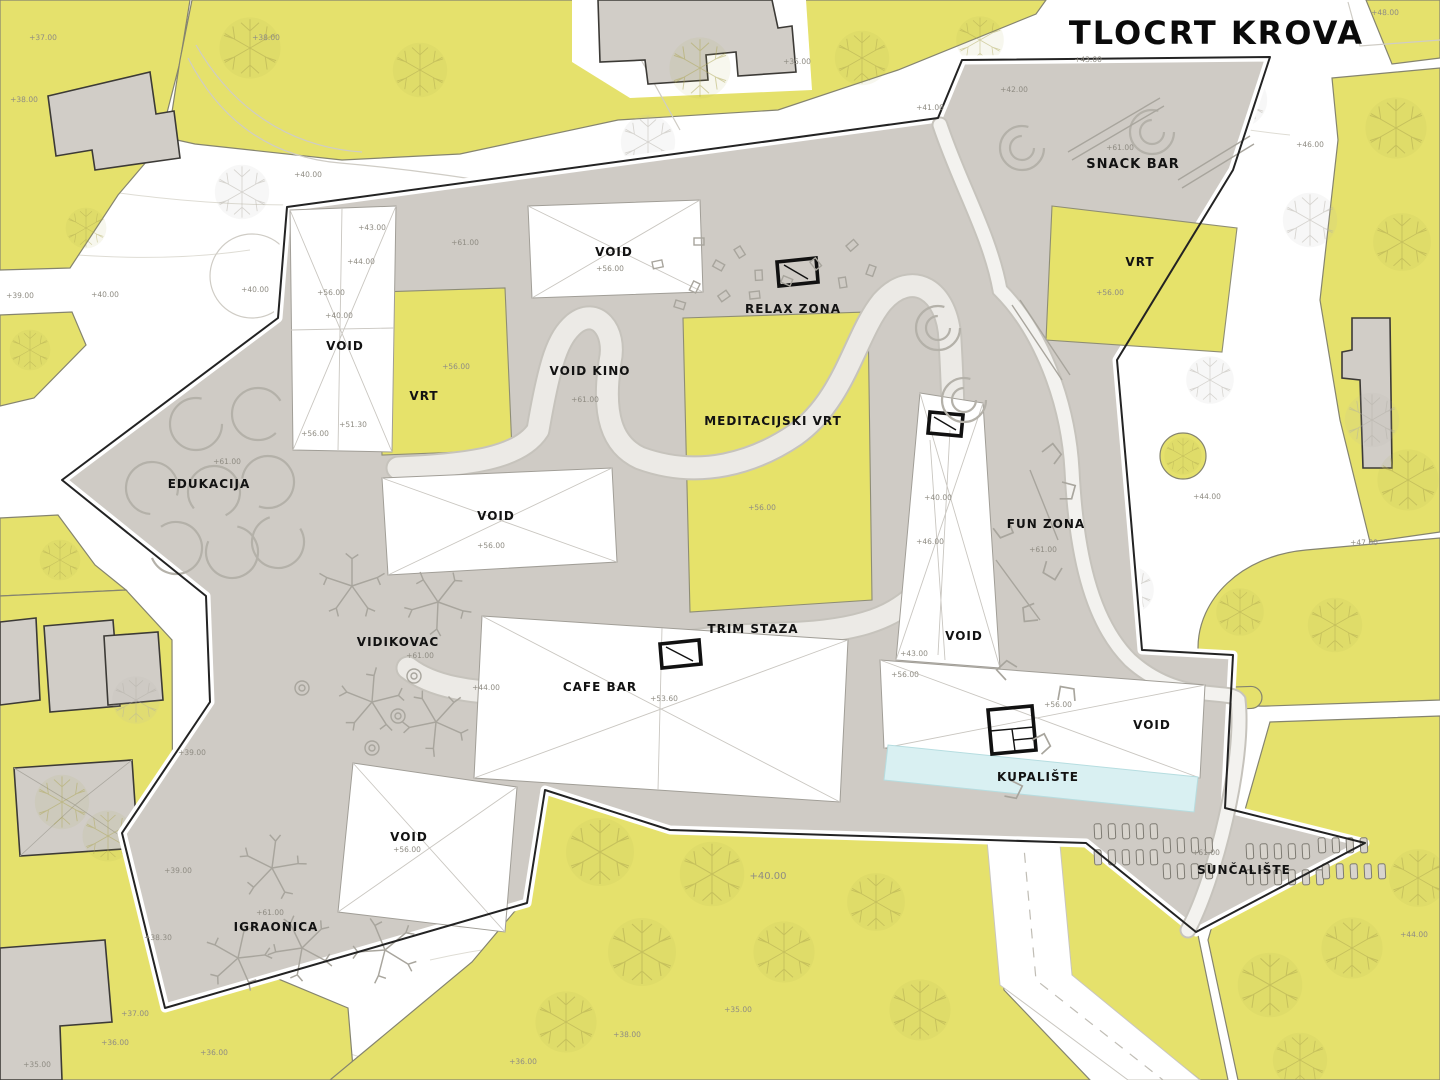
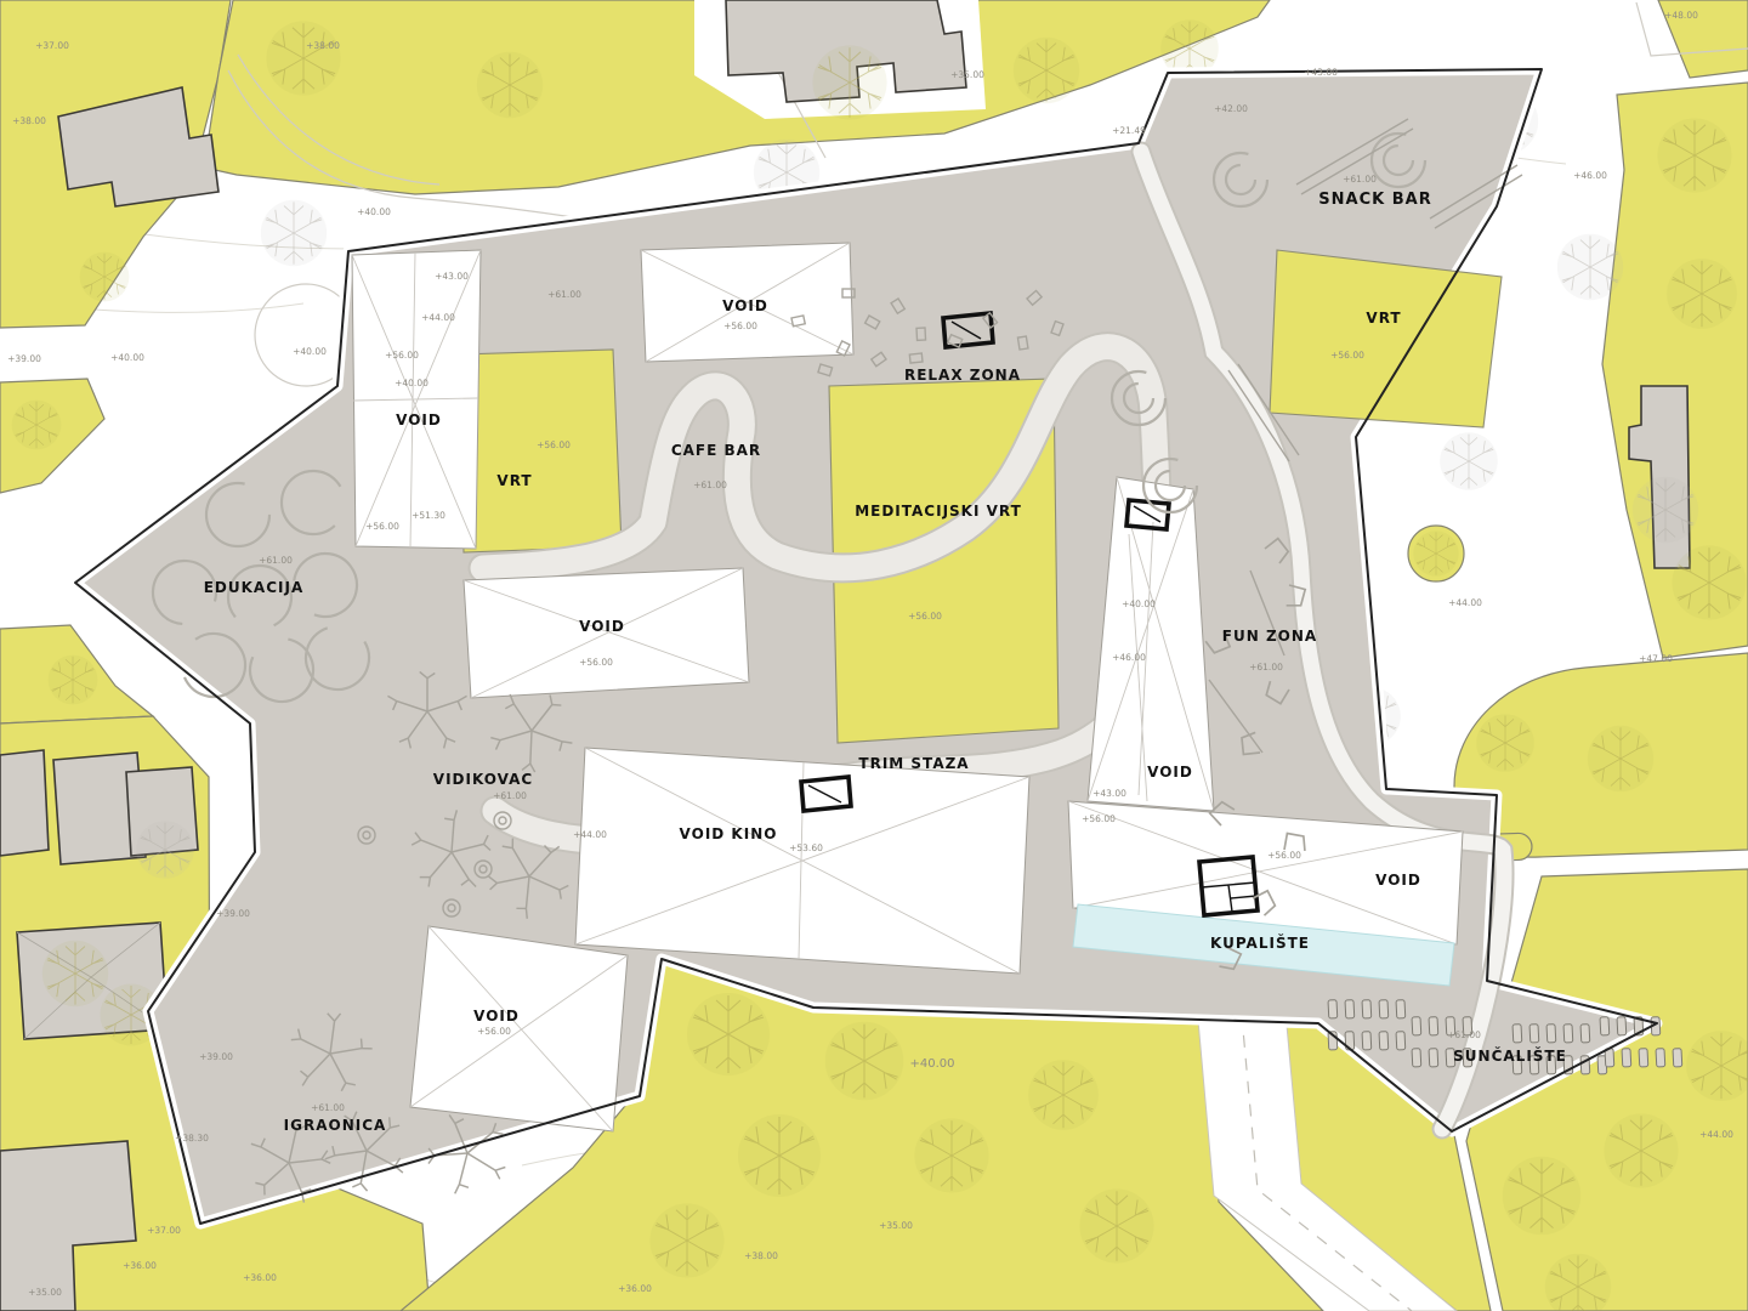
  SNACK BAR
  VRT
  VOID
  RELAX ZONA
- VOID KINO
+ CAFE BAR
  MEDITACIJSKI VRT
  VOID
  VRT
  EDUKACIJA
  FUN ZONA
  VOID
  VOID
  VIDIKOVAC
  TRIM STAZA
- CAFE BAR
+ VOID KINO
  VOID
  KUPALIŠTE
  SUNČALIŠTE
  IGRAONICA
  VOID
  +37.00
  +38.00
  +38.00
  +39.00
  +40.00
  +40.00
  +40.00
  +35.00
- +41.00
+ +21.49
  +42.00
  +43.00
  +48.00
  +46.00
  +44.00
  +47.00
  +44.00
  +61.00
  +56.00
  +56.00
  +61.00
  +61.00
  +56.00
  +43.00
  +44.00
  +56.00
  +40.00
  +51.30
  +56.00
  +56.00
  +61.00
  +61.00
  +40.00
  +46.00
  +43.00
  +56.00
  +56.00
  +61.00
  +44.00
  +53.60
  +56.00
  +61.00
  +61.00
  +56.00
  +40.00
  +39.00
  +39.00
  +38.30
  +37.00
  +36.00
  +35.00
  +36.00
  +35.00
  +38.00
  +36.00
- TLOCRT KROVA
